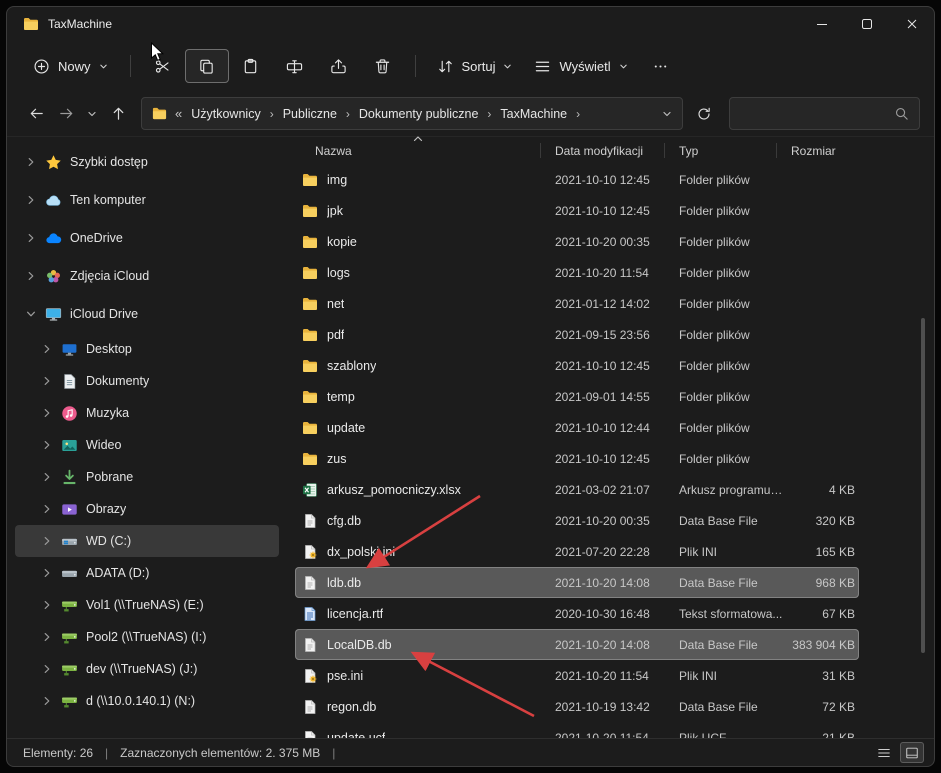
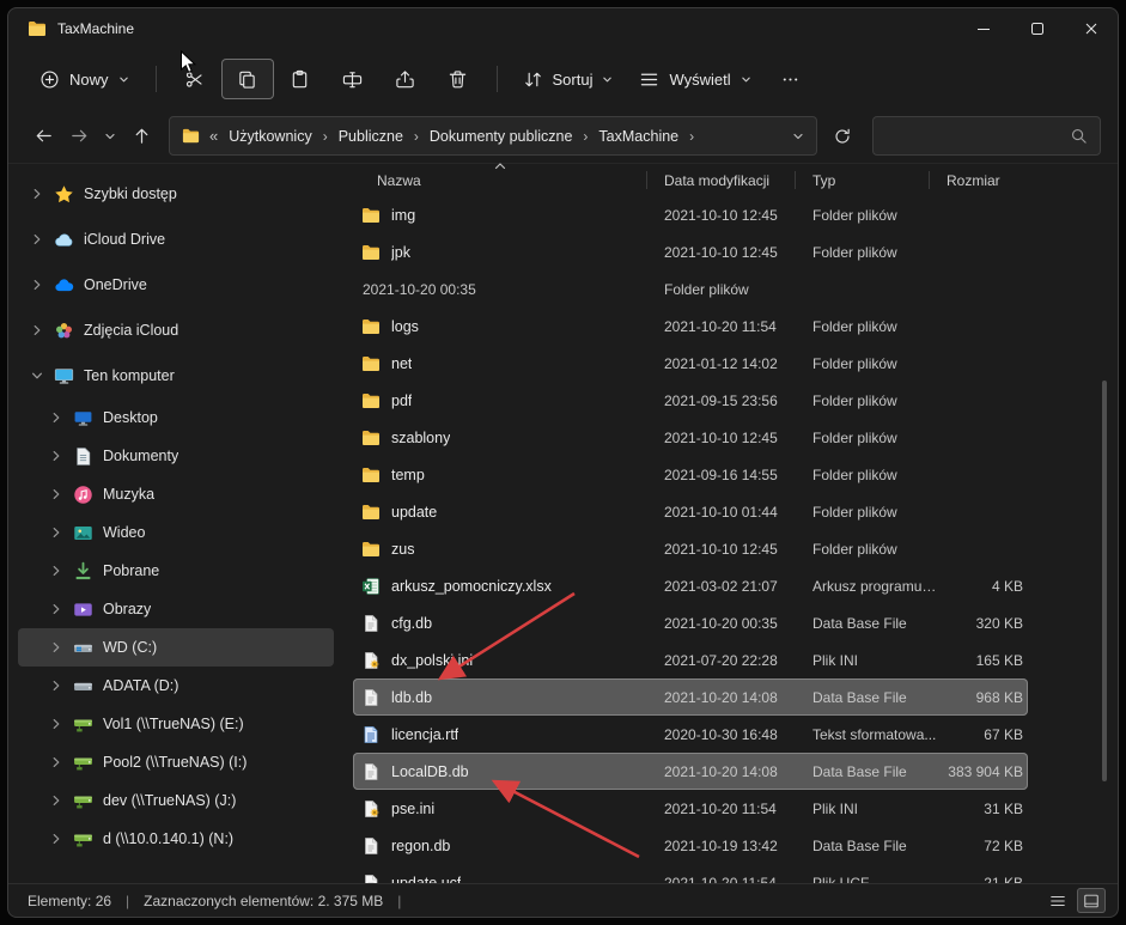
  TaxMachine
  Nowy
  Sortuj
  Wyświetl
  «
  Użytkownicy
  ›
  Publiczne
  ›
  Dokumenty publiczne
  ›
  TaxMachine
  ›
  Szybki dostęp
- Ten komputer
+ iCloud Drive
  OneDrive
  Zdjęcia iCloud
- iCloud Drive
+ Ten komputer
  Desktop
  Dokumenty
  Muzyka
  Wideo
  Pobrane
  Obrazy
  WD (C:)
  ADATA (D:)
  Vol1 (\\TrueNAS) (E:)
  Pool2 (\\TrueNAS) (I:)
  dev (\\TrueNAS) (J:)
  d (\\10.0.140.1) (N:)
  Nazwa
  Data modyfikacji
  Typ
  Rozmiar
  img
  2021-10-10 12:45
  Folder plików
  jpk
  2021-10-10 12:45
  Folder plików
- kopie
  2021-10-20 00:35
  Folder plików
  logs
  2021-10-20 11:54
  Folder plików
  net
  2021-01-12 14:02
  Folder plików
  pdf
  2021-09-15 23:56
  Folder plików
  szablony
  2021-10-10 12:45
  Folder plików
  temp
- 2021-09-01 14:55
+ 2021-09-16 14:55
  Folder plików
  update
- 2021-10-10 12:44
+ 2021-10-10 01:44
  Folder plików
  zus
  2021-10-10 12:45
  Folder plików
  arkusz_pomocniczy.xlsx
  2021-03-02 21:07
  Arkusz programu ...
  4 KB
  cfg.db
  2021-10-20 00:35
  Data Base File
  320 KB
  dx_polski.in
  2021-07-20 22:28
  Plik INI
  165 KB
  ldb.db
  2021-10-20 14:08
  Data Base File
  968 KB
  licencja.rtf
  2020-10-30 16:48
  Tekst sformatowa...
  67 KB
  LocalDB.db
  2021-10-20 14:08
  Data Base File
  383 904 KB
  pse.ini
  2021-10-20 11:54
  Plik INI
  31 KB
  regon.db
  2021-10-19 13:42
  Data Base File
  72 KB
  update.ucf
  2021-10-20 11:54
  Plik UCF
  21 KB
  Elementy: 26
  |
  Zaznaczonych elementów: 2. 375 MB
  |
